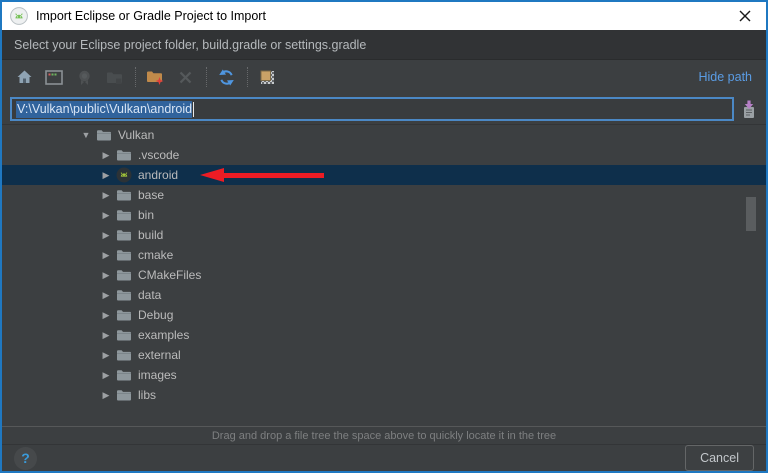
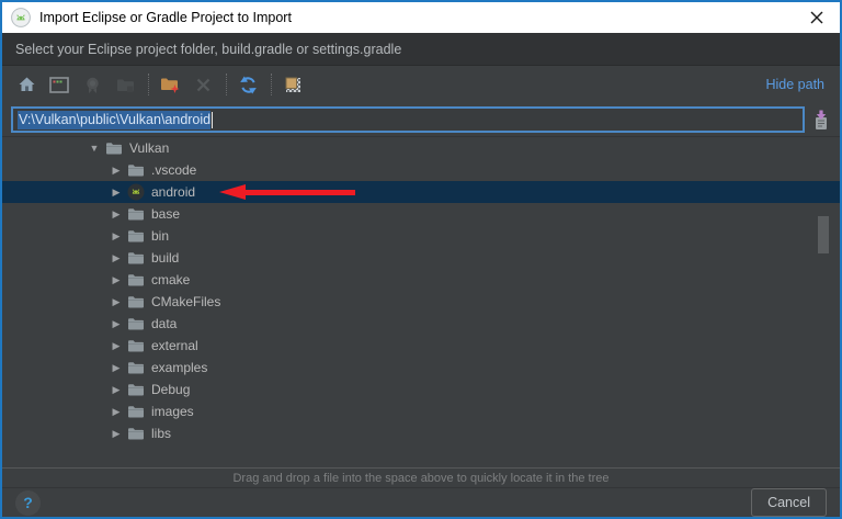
  Import Eclipse or Gradle Project to Import
  Select your Eclipse project folder, build.gradle or settings.gradle
  Hide path
  V:\Vulkan\public\Vulkan\android
  ▼
  Vulkan
  ▶
  .vscode
  ▶
  android
  ▶
  base
  ▶
  bin
  ▶
  build
  ▶
  cmake
  ▶
  CMakeFiles
  ▶
  data
  ▶
- Debug
+ external
  ▶
  examples
  ▶
- external
+ Debug
  ▶
  images
  ▶
  libs
- Drag and drop a file tree the space above to quickly locate it in the tree
+ Drag and drop a file into the space above to quickly locate it in the tree
  ?
  Cancel
